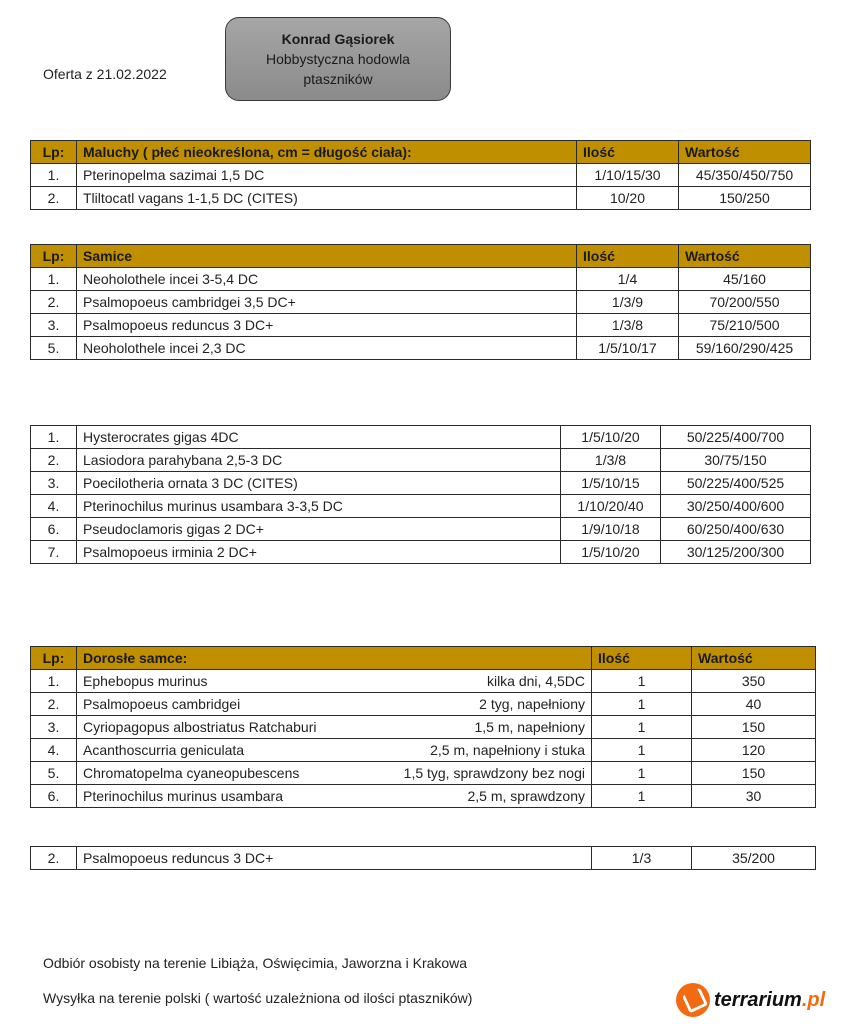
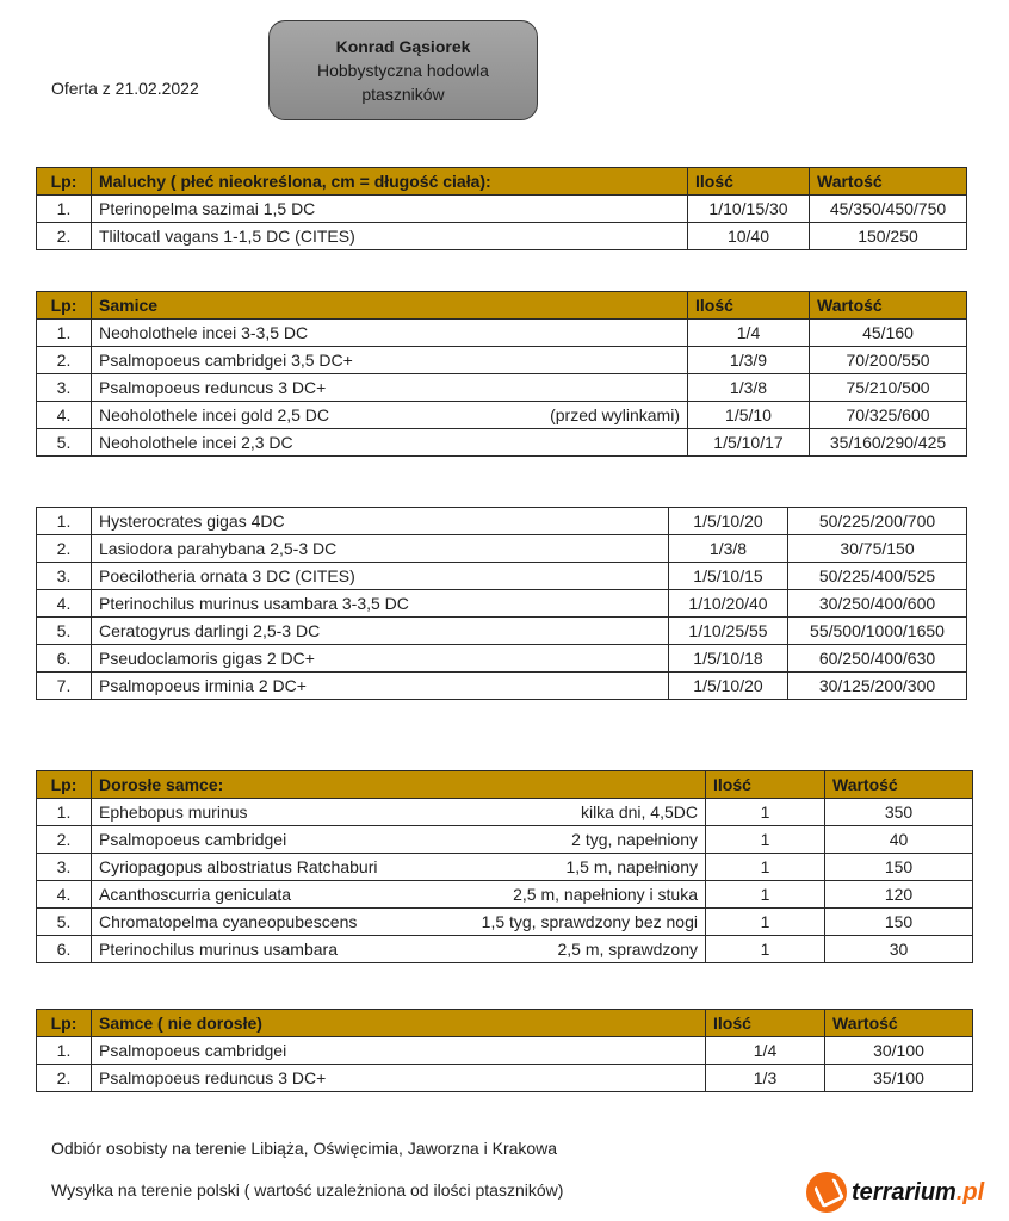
  Oferta z 21.02.2022
  Konrad Gąsiorek
  Hobbystyczna hodowla
  ptaszników
  Lp:	Maluchy ( płeć nieokreślona, cm = długość ciała):	Ilość	Wartość
  1.	Pterinopelma sazimai 1,5 DC	1/10/15/30	45/350/450/750
- 2.	Tliltocatl vagans 1-1,5 DC (CITES)	10/20	150/250
+ 2.	Tliltocatl vagans 1-1,5 DC (CITES)	10/40	150/250
  Lp:	Samice	Ilość	Wartość
- 1.	Neoholothele incei 3-5,4 DC	1/4	45/160
+ 1.	Neoholothele incei 3-3,5 DC	1/4	45/160
  2.	Psalmopoeus cambridgei 3,5 DC+	1/3/9	70/200/550
  3.	Psalmopoeus reduncus 3 DC+	1/3/8	75/210/500
+ 4.	Neoholothele incei gold 2,5 DC (przed wylinkami)	1/5/10	70/325/600
- 5.	Neoholothele incei 2,3 DC	1/5/10/17	59/160/290/425
+ 5.	Neoholothele incei 2,3 DC	1/5/10/17	35/160/290/425
- 1.	Hysterocrates gigas 4DC	1/5/10/20	50/225/400/700
+ 1.	Hysterocrates gigas 4DC	1/5/10/20	50/225/200/700
  2.	Lasiodora parahybana 2,5-3 DC	1/3/8	30/75/150
  3.	Poecilotheria ornata 3 DC (CITES)	1/5/10/15	50/225/400/525
  4.	Pterinochilus murinus usambara 3-3,5 DC	1/10/20/40	30/250/400/600
+ 5.	Ceratogyrus darlingi 2,5-3 DC	1/10/25/55	55/500/1000/1650
- 6.	Pseudoclamoris gigas 2 DC+	1/9/10/18	60/250/400/630
+ 6.	Pseudoclamoris gigas 2 DC+	1/5/10/18	60/250/400/630
  7.	Psalmopoeus irminia 2 DC+	1/5/10/20	30/125/200/300
  Lp:	Dorosłe samce:	Ilość	Wartość
  1.	Ephebopus murinus kilka dni, 4,5DC	1	350
  2.	Psalmopoeus cambridgei 2 tyg, napełniony	1	40
  3.	Cyriopagopus albostriatus Ratchaburi 1,5 m, napełniony	1	150
  4.	Acanthoscurria geniculata 2,5 m, napełniony i stuka	1	120
  5.	Chromatopelma cyaneopubescens 1,5 tyg, sprawdzony bez nogi	1	150
  6.	Pterinochilus murinus usambara 2,5 m, sprawdzony	1	30
+ Lp:	Samce ( nie dorosłe)	Ilość	Wartość
+ 1.	Psalmopoeus cambridgei	1/4	30/100
- 2.	Psalmopoeus reduncus 3 DC+	1/3	35/200
+ 2.	Psalmopoeus reduncus 3 DC+	1/3	35/100
  Odbiór osobisty na terenie Libiąża, Oświęcimia, Jaworzna i Krakowa
  Wysyłka na terenie polski ( wartość uzależniona od ilości ptaszników)
  terrarium.pl
